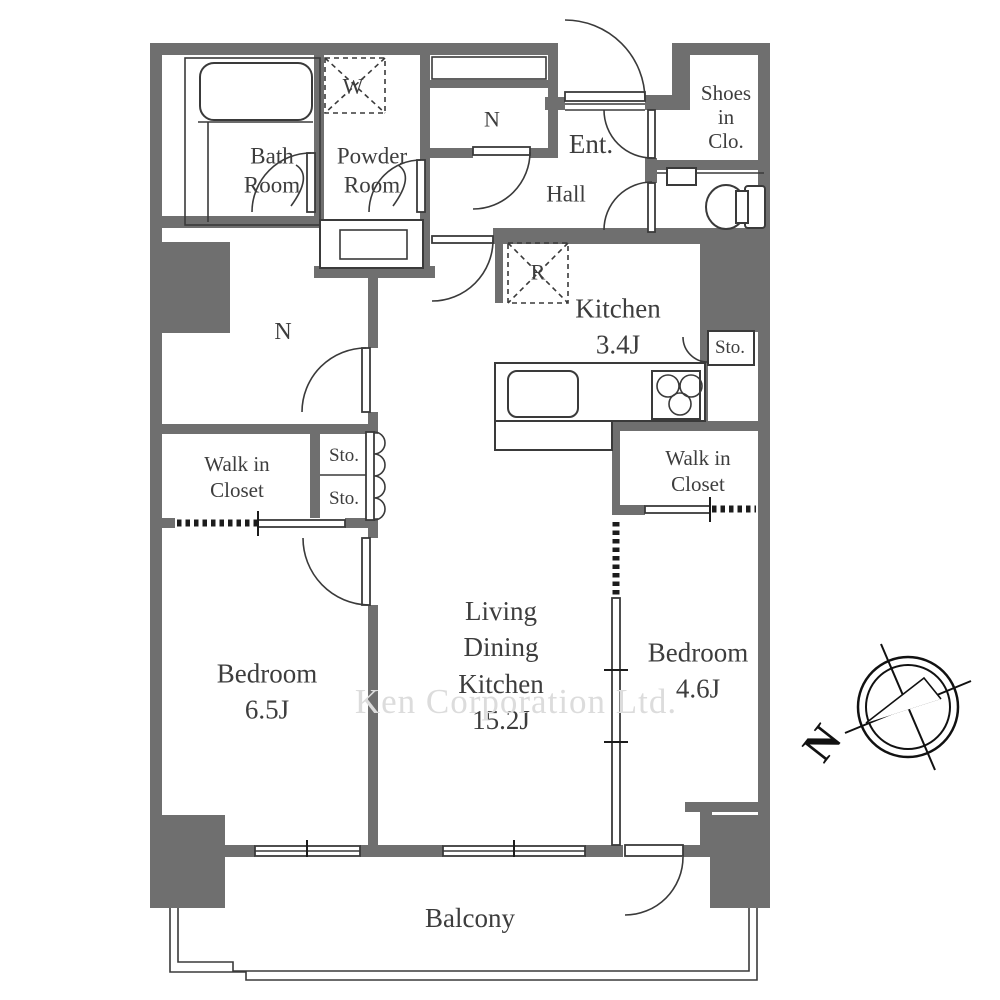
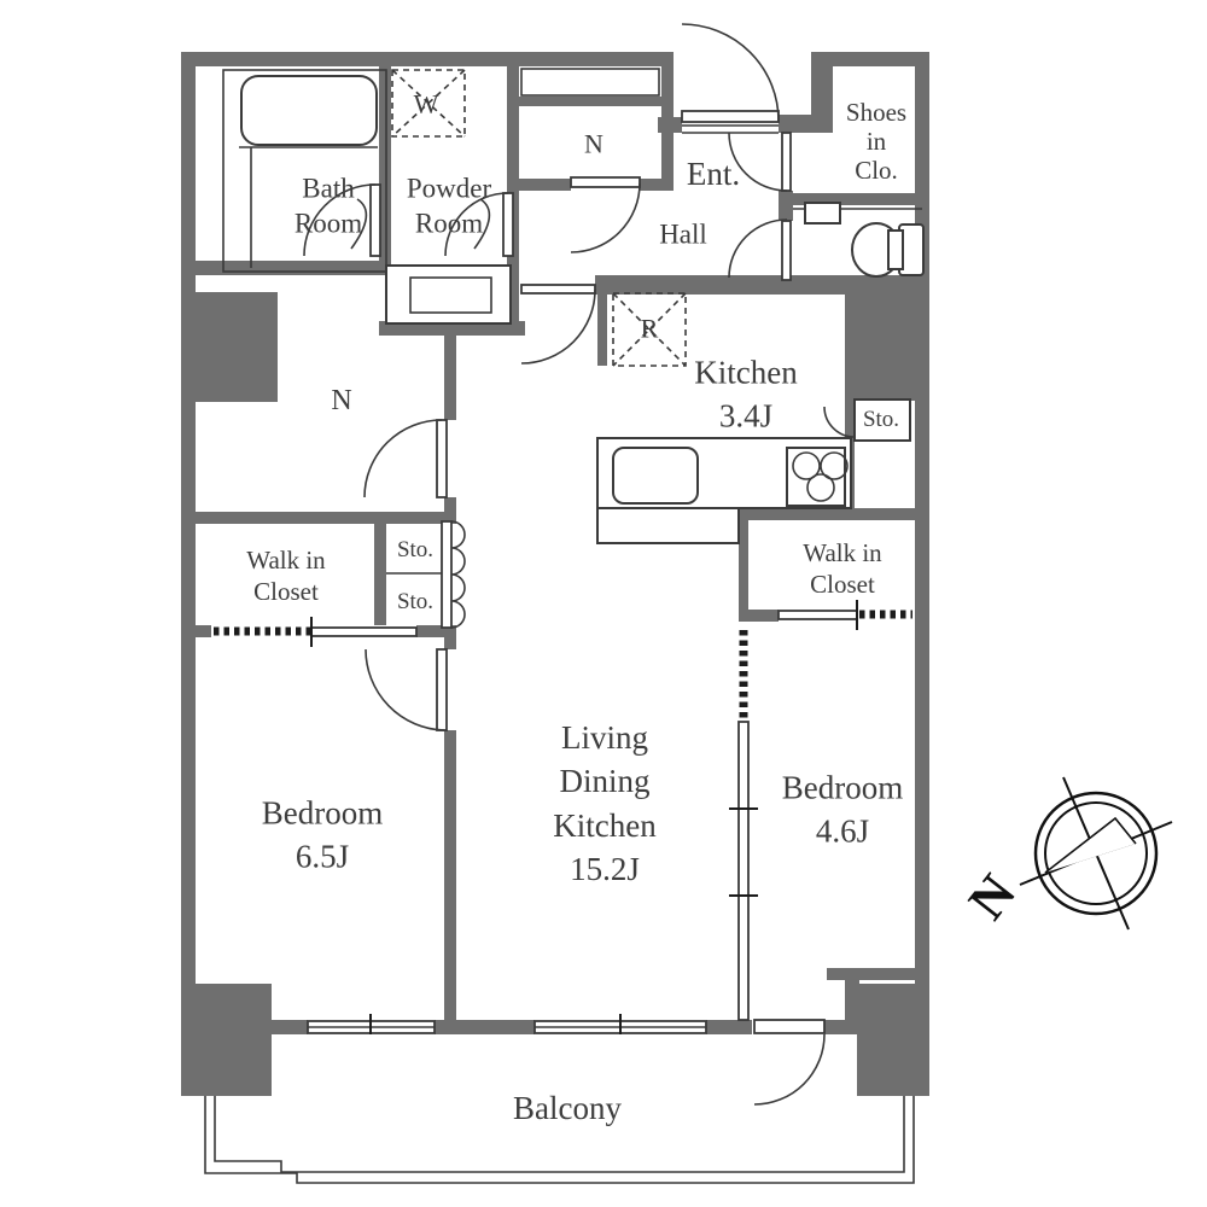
  Bath
  Room
  Powder
  Room
  N
  Ent.
  Hall
  Shoes
  in
  Clo.
  Kitchen
  3.4J
  Sto.
  N
  Walk in
  Closet
  Sto.
  Sto.
  Walk in
  Closet
  Bedroom
  6.5J
  Living
  Dining
  Kitchen
  15.2J
  Bedroom
  4.6J
  Balcony
  W
  R
- Ken Corporation Ltd.
